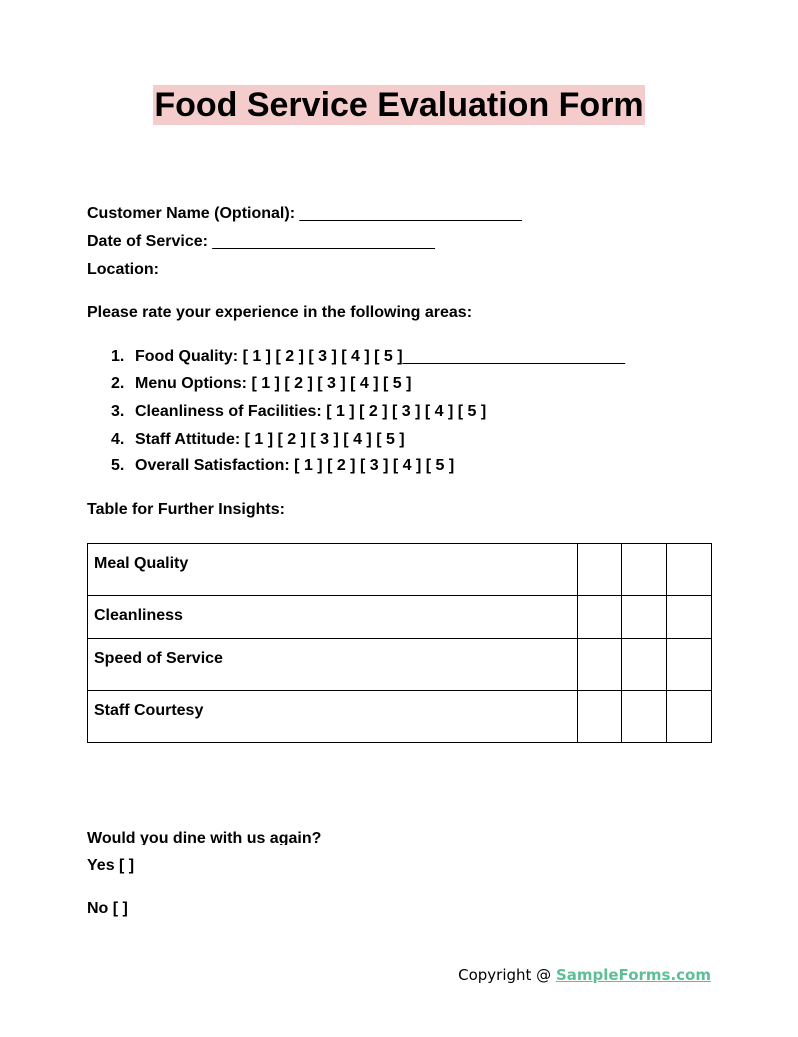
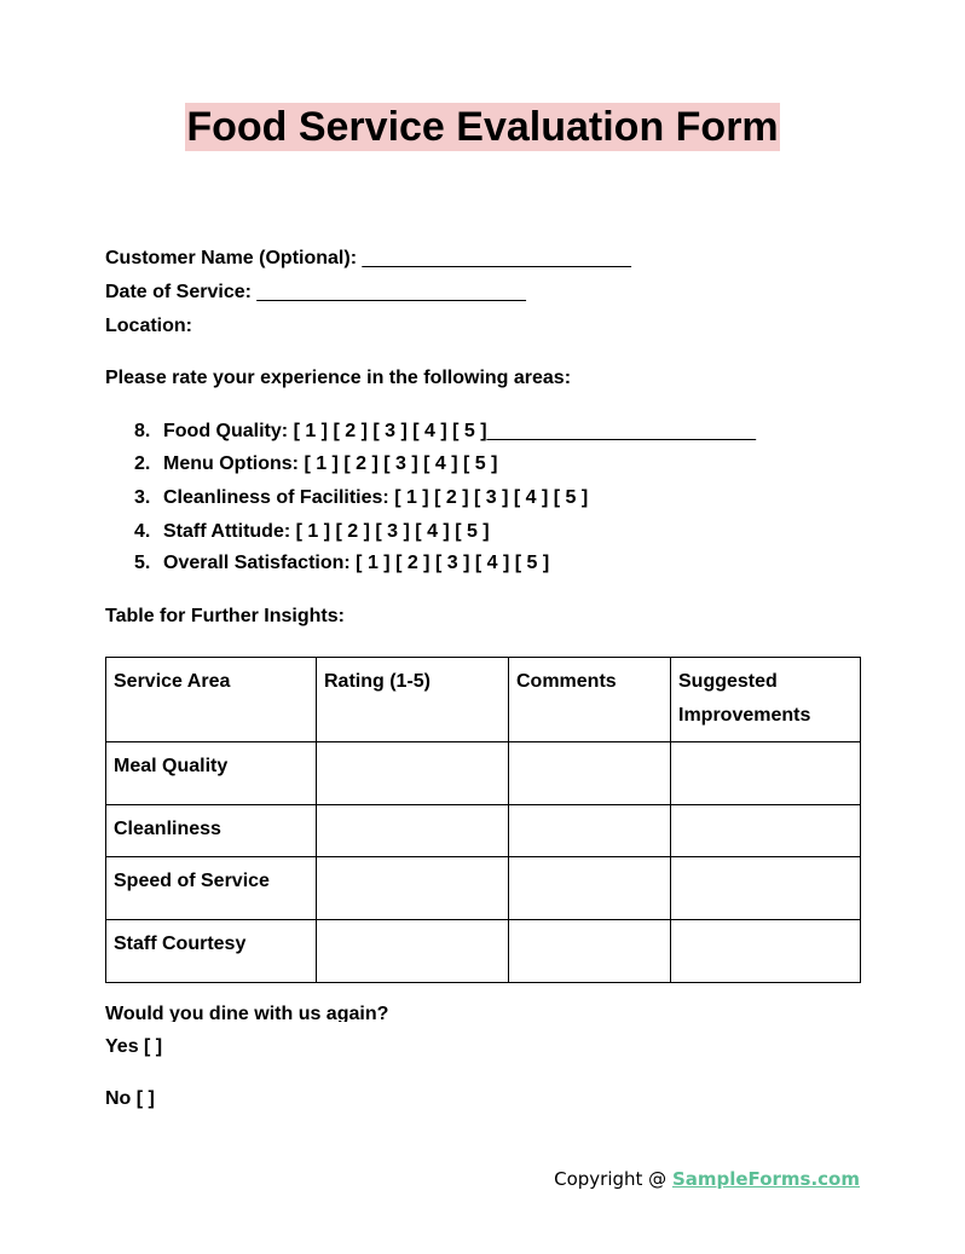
  Food Service Evaluation Form
  Customer Name (Optional): _________________________
  Date of Service: _________________________
  Location:
  Please rate your experience in the following areas:
- 1. Food Quality: [ 1 ] [ 2 ] [ 3 ] [ 4 ] [ 5 ]_________________________
+ 8. Food Quality: [ 1 ] [ 2 ] [ 3 ] [ 4 ] [ 5 ]_________________________
  2. Menu Options: [ 1 ] [ 2 ] [ 3 ] [ 4 ] [ 5 ]
  3. Cleanliness of Facilities: [ 1 ] [ 2 ] [ 3 ] [ 4 ] [ 5 ]
  4. Staff Attitude: [ 1 ] [ 2 ] [ 3 ] [ 4 ] [ 5 ]
  5. Overall Satisfaction: [ 1 ] [ 2 ] [ 3 ] [ 4 ] [ 5 ]
  Table for Further Insights:
+ Service Area	Rating (1-5)	Comments	Suggested Improvements
  Meal Quality
  Cleanliness
  Speed of Service
  Staff Courtesy
  Would you dine with us again?
  Yes [ ]
  No [ ]
  Copyright @ SampleForms.com
